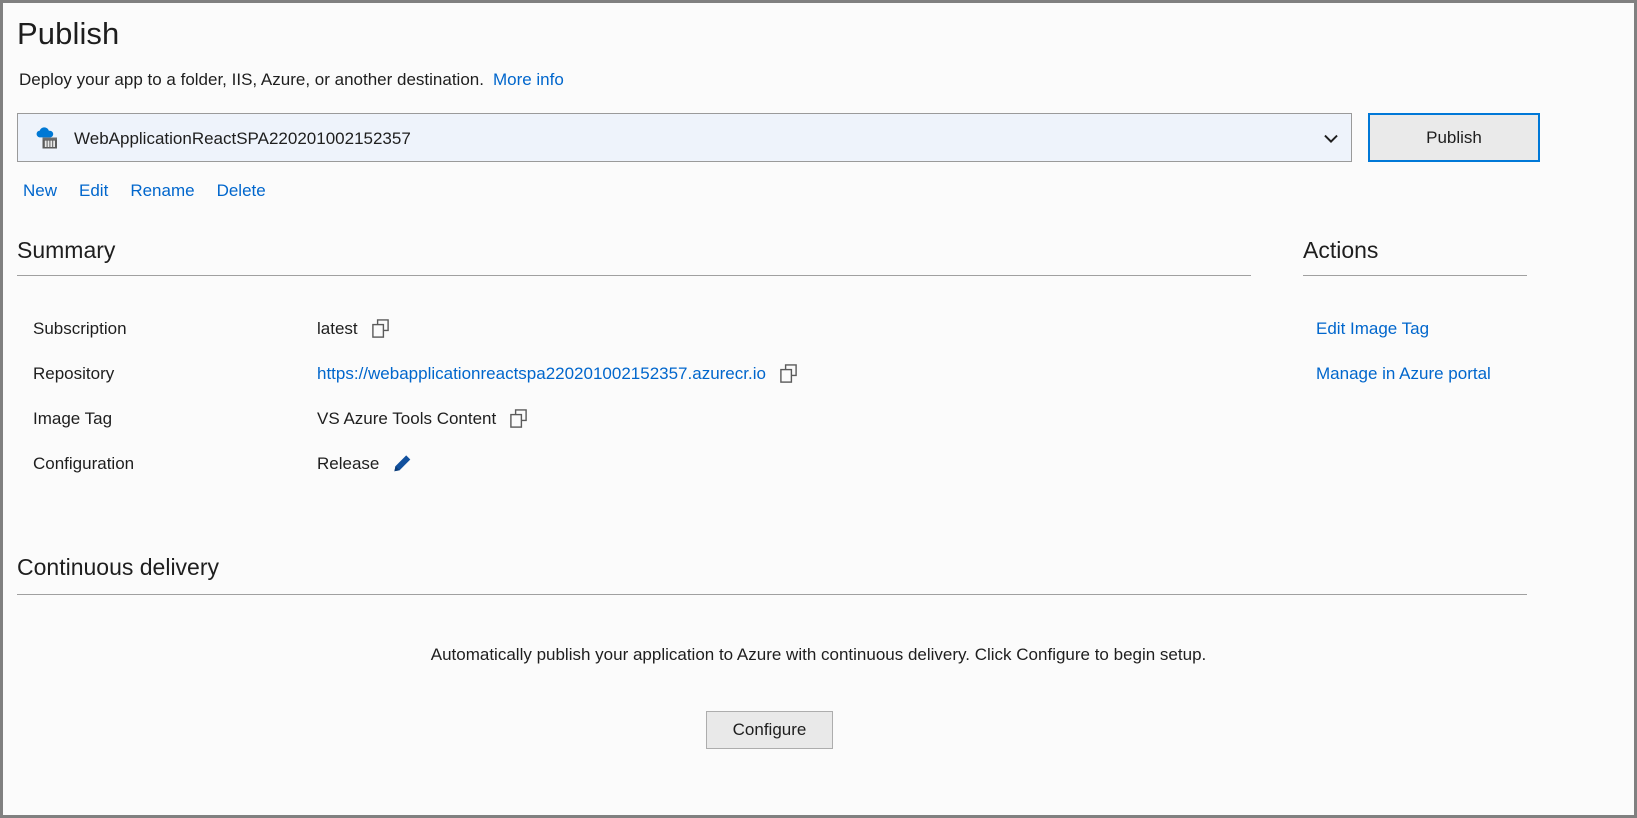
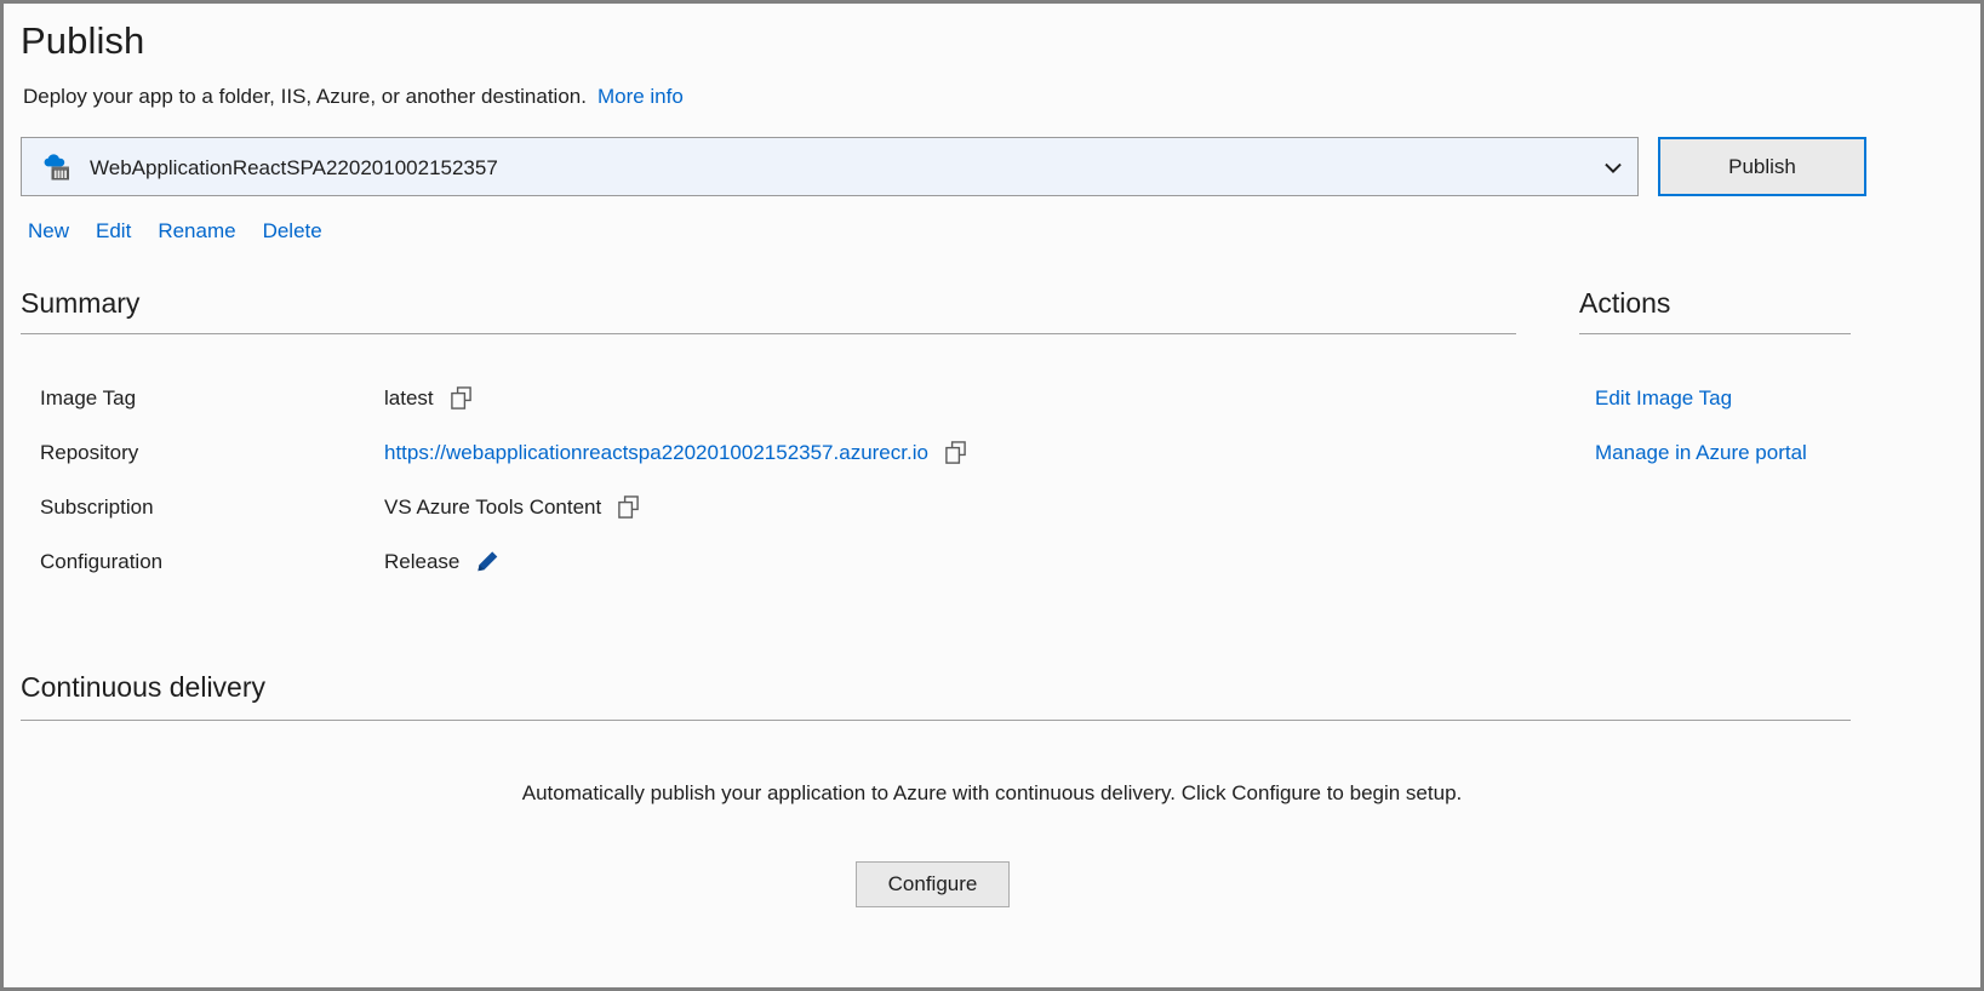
  Publish
  Deploy your app to a folder, IIS, Azure, or another destination. More info
  WebApplicationReactSPA220201002152357
  Publish
  New Edit Rename Delete
  Summary
  Actions
- Subscription
+ Image Tag
  latest
  Repository
  https://webapplicationreactspa220201002152357.azurecr.io
- Image Tag
+ Subscription
  VS Azure Tools Content
  Configuration
  Release
  Edit Image Tag
  Manage in Azure portal
  Continuous delivery
  Automatically publish your application to Azure with continuous delivery. Click Configure to begin setup.
  Configure
